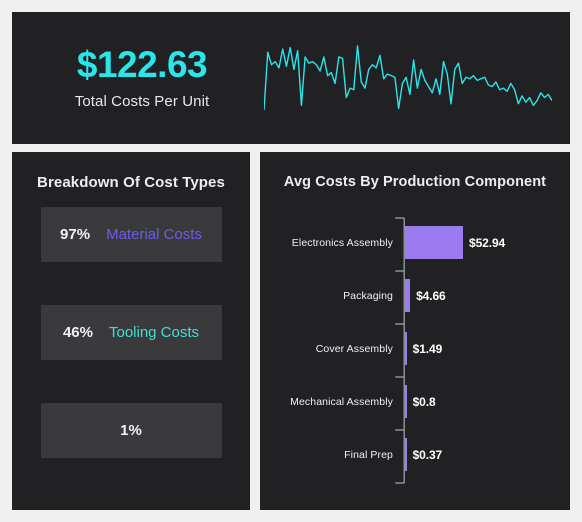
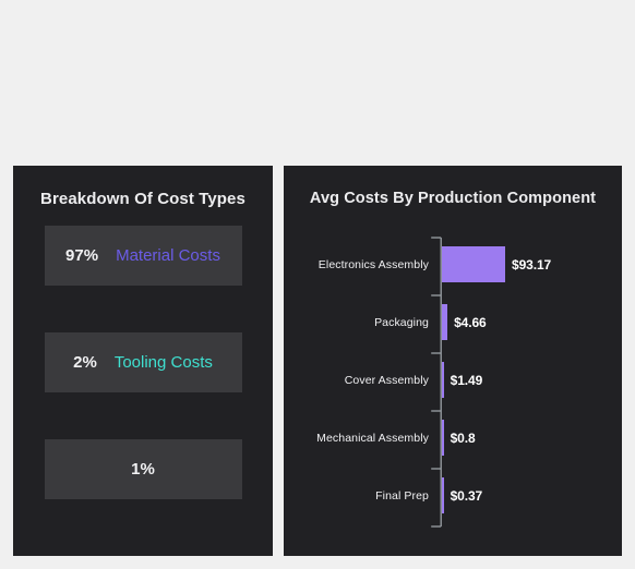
- $122.63
- Total Costs Per Unit
  Breakdown Of Cost Types
  97%
  Material Costs
- 46%
+ 2%
  Tooling Costs
  1%
  Avg Costs By Production Component
  Electronics Assembly
- $52.94
+ $93.17
  Packaging
  $4.66
  Cover Assembly
  $1.49
  Mechanical Assembly
  $0.8
  Final Prep
  $0.37
